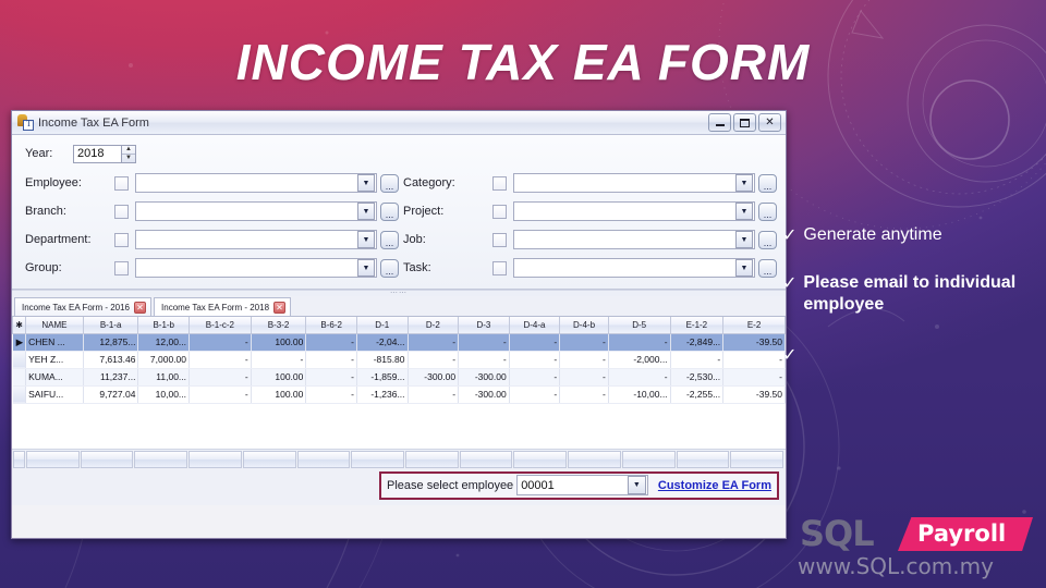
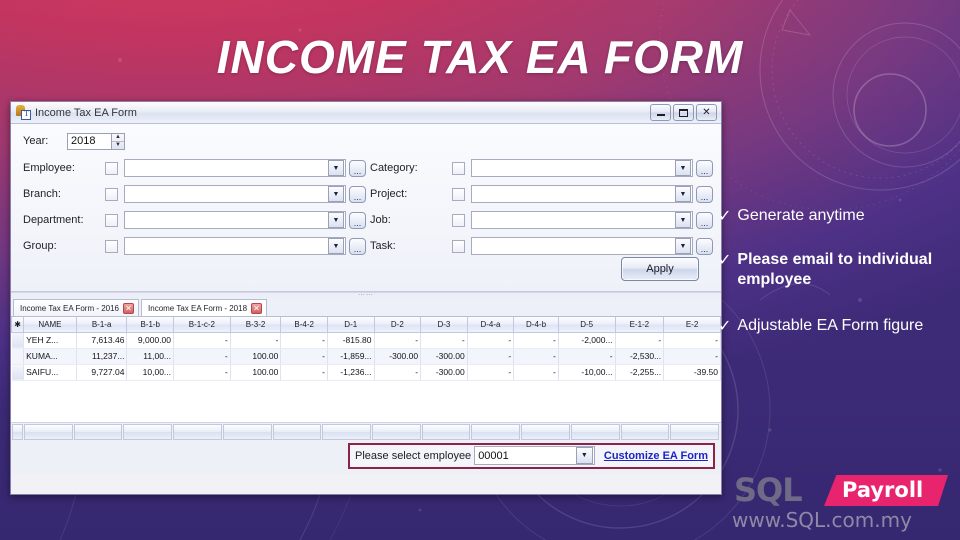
  INCOME TAX EA FORM
  Income Tax EA Form
  ✕
  Year:
  2018
  Employee:
  ...
  Branch:
  ...
  Department:
  ...
  Group:
  ...
  Category:
  ...
  Project:
  ...
  Job:
  ...
  Task:
  ...
+ Apply
  Income Tax EA Form - 2016
  ✕
  Income Tax EA Form - 2018
  ✕
- ✱	NAME	B-1-a	B-1-b	B-1-c-2	B-3-2	B-6-2	D-1	D-2	D-3	D-4-a	D-4-b	D-5	E-1-2	E-2
+ ✱	NAME	B-1-a	B-1-b	B-1-c-2	B-3-2	B-4-2	D-1	D-2	D-3	D-4-a	D-4-b	D-5	E-1-2	E-2
- ▶	CHEN ...	12,875...	12,00...	-	100.00	-	-2,04...	-	-	-	-	-	-2,849...	-39.50
- 	YEH Z...	7,613.46	7,000.00	-	-	-	-815.80	-	-	-	-	-2,000...	-	-
+ 	YEH Z...	7,613.46	9,000.00	-	-	-	-815.80	-	-	-	-	-2,000...	-	-
  	KUMA...	11,237...	11,00...	-	100.00	-	-1,859...	-300.00	-300.00	-	-	-	-2,530...	-
  	SAIFU...	9,727.04	10,00...	-	100.00	-	-1,236...	-	-300.00	-	-	-10,00...	-2,255...	-39.50
  Please select employee
  00001
  Customize EA Form
  ✓
  Generate anytime
  ✓
  Please email to individual employee
  ✓
+ Adjustable EA Form figure
  SQL
  Payroll
  www.SQL.com.my
